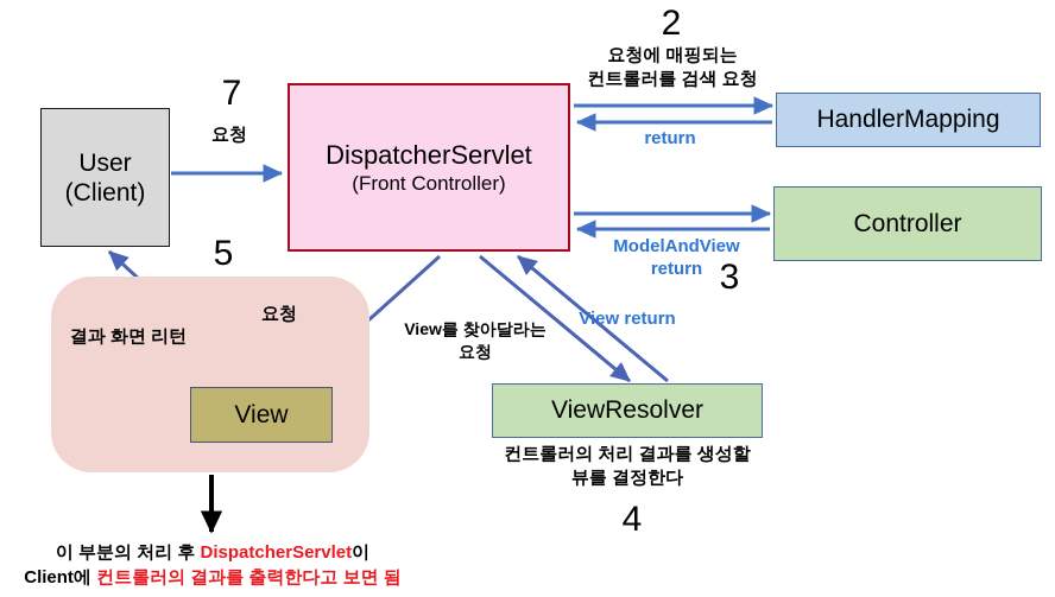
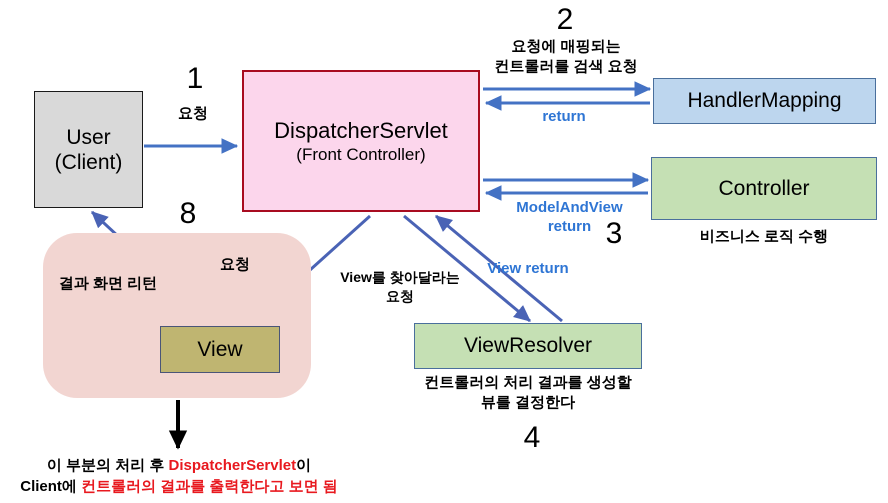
  User
  (Client)
  DispatcherServlet
  (Front Controller)
  HandlerMapping
  Controller
  ViewResolver
  View
+ 비즈니스 로직 수행
  컨트롤러의 처리 결과를 생성할
  뷰를 결정한다
- 7
+ 1
  2
  3
  4
- 5
+ 8
  요청
  요청에 매핑되는
  컨트롤러를 검색 요청
  return
  ModelAndView
  return
  View를 찾아달라는
  요청
  View return
  요청
  결과 화면 리턴
  이 부분의 처리 후 DispatcherServlet이
  Client에 컨트롤러의 결과를 출력한다고 보면 됨
